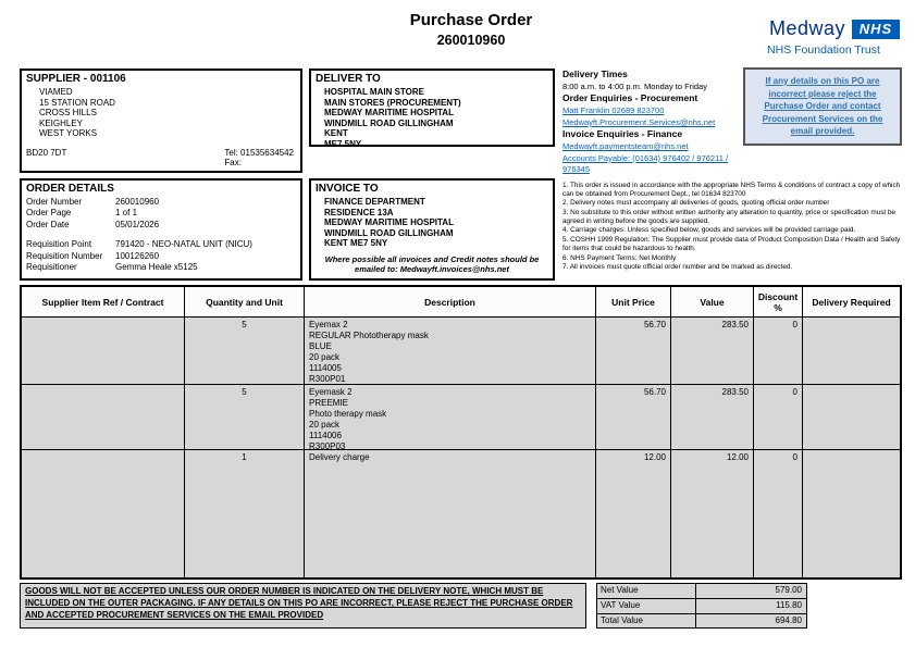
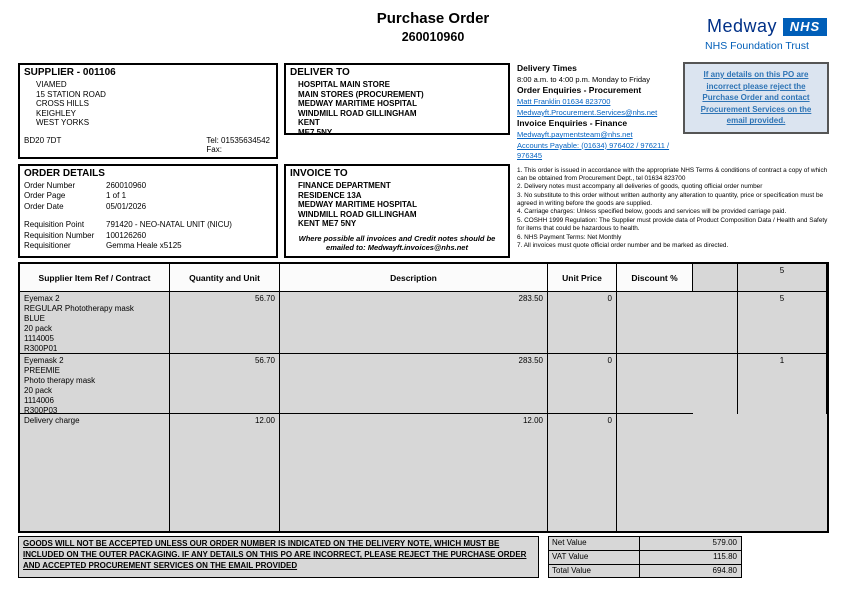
  Purchase Order
  260010960
  Medway
  NHS
  NHS Foundation Trust
  SUPPLIER - 001106
  VIAMED
  15 STATION ROAD
  CROSS HILLS
  KEIGHLEY
  WEST YORKS
  BD20 7DT
  Tel: 01535634542
  Fax:
  DELIVER TO
  HOSPITAL MAIN STORE
  MAIN STORES (PROCUREMENT)
  MEDWAY MARITIME HOSPITAL
  WINDMILL ROAD GILLINGHAM
  KENT
  ME7 5NY
  Delivery Times
  8:00 a.m. to 4:00 p.m. Monday to Friday
  Order Enquiries - Procurement
- Matt Franklin 02689 823700
+ Matt Franklin 01634 823700
  Medwayft.Procurement.Services@nhs.net
  Invoice Enquiries - Finance
  Medwayft.paymentsteam@nhs.net
  Accounts Payable: (01634) 976402 / 976211 / 976345
  If any details on this PO are incorrect please reject the Purchase Order and contact Procurement Services on the email provided.
  ORDER DETAILS
  Order Number
  260010960
  Order Page
  1 of 1
  Order Date
  05/01/2026
  Requisition Point
  791420 - NEO-NATAL UNIT (NICU)
  Requisition Number
  100126260
  Requisitioner
  Gemma Heale x5125
  INVOICE TO
  FINANCE DEPARTMENT
  RESIDENCE 13A
  MEDWAY MARITIME HOSPITAL
  WINDMILL ROAD GILLINGHAM
  KENT ME7 5NY
  Where possible all invoices and Credit notes should be emailed to: Medwayft.invoices@nhs.net
  Supplier Item Ref / Contract
  Quantity and Unit
  Description
  Unit Price
- Value
  Discount %
- Delivery Required
  5
  Eyemax 2
  REGULAR Phototherapy mask
  BLUE
  20 pack
  1114005
  R300P01
  56.70
  283.50
  0
  5
  Eyemask 2
  PREEMIE
  Photo therapy mask
  20 pack
  1114006
  R300P03
  56.70
  283.50
  0
  1
  Delivery charge
  12.00
  12.00
  0
  GOODS WILL NOT BE ACCEPTED UNLESS OUR ORDER NUMBER IS INDICATED ON THE DELIVERY NOTE, WHICH MUST BE INCLUDED ON THE OUTER PACKAGING. IF ANY DETAILS ON THIS PO ARE INCORRECT, PLEASE REJECT THE PURCHASE ORDER AND ACCEPTED PROCUREMENT SERVICES ON THE EMAIL PROVIDED
  Net Value
  579.00
  VAT Value
  115.80
  Total Value
  694.80
